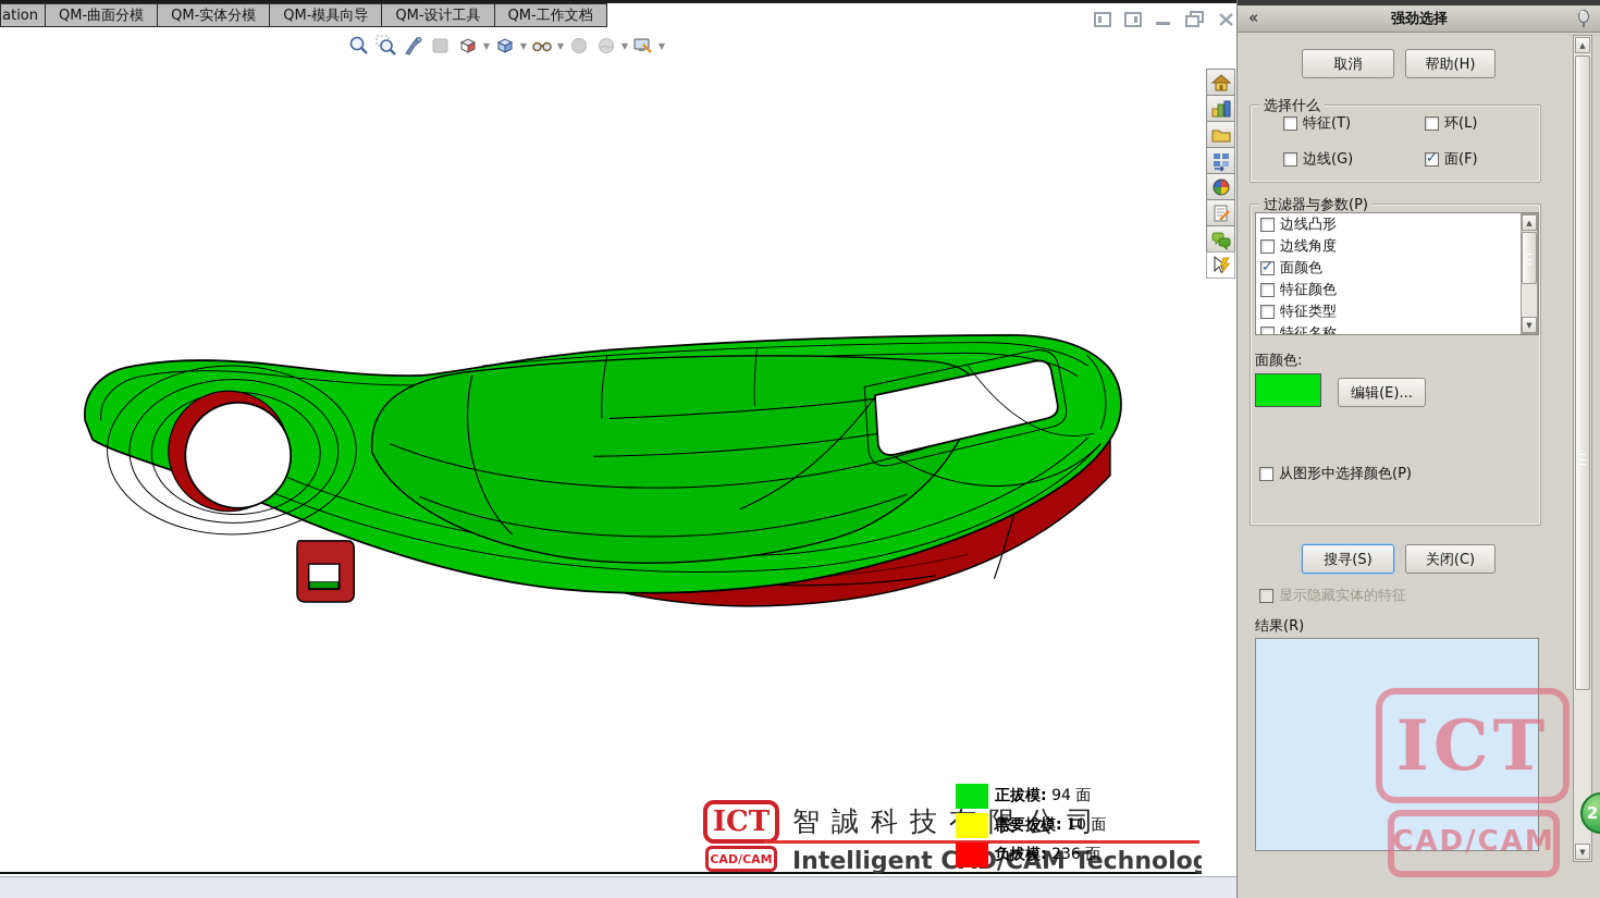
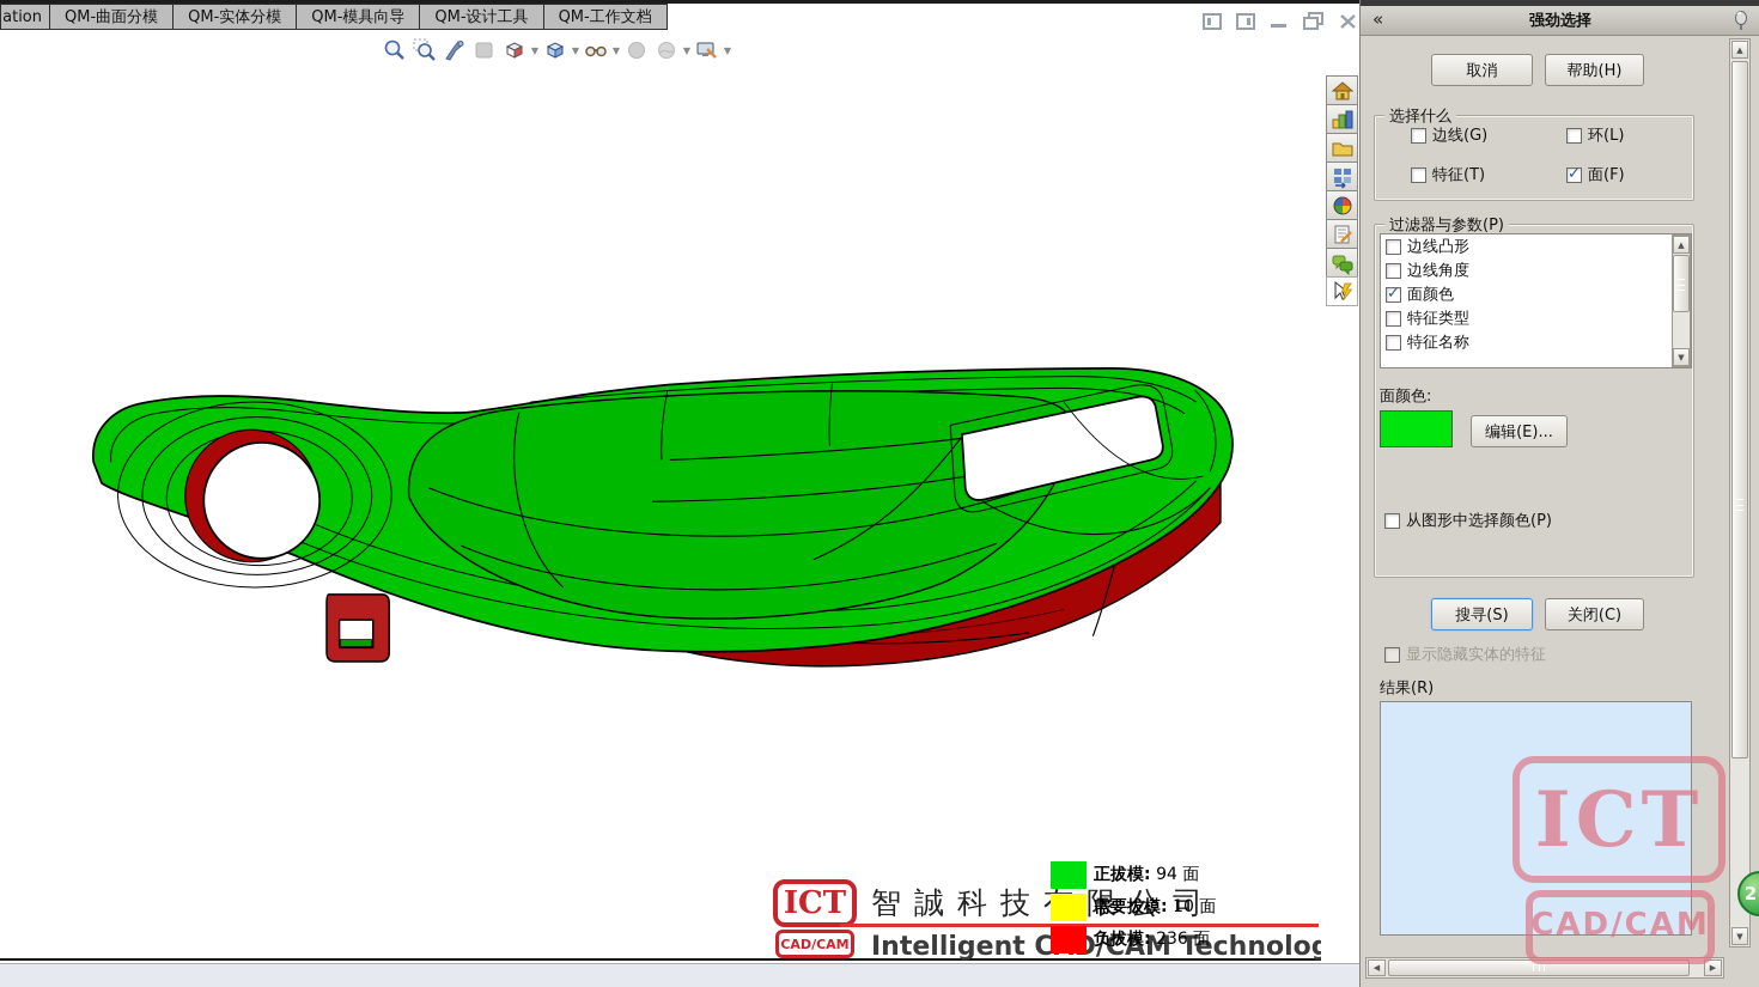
  ation
  QM-曲面分模
  QM-实体分模
  QM-模具向导
  QM-设计工具
  QM-工作文档
  ▼
  ▼
  ▼
  ▼
  ▼
  ICT
  CAD/CAM
  智誠科技限公司
  Intelligent C/CAM Technolo
  正拔模: 94 面
  需要拔模: 10 面
  负拔模: 236 面
  «
  强劲选择
  取消
  帮助(H)
  选择什么
- 特征(T)
+ 边线(G)
  环(L)
- 边线(G)
+ 特征(T)
  面(F)
  过滤器与参数(P)
  边线凸形
  边线角度
  面颜色
- 特征颜色
  特征类型
  特征名称
  ▲
  ▼
  面颜色:
  编辑(E)...
  从图形中选择颜色(P)
  搜寻(S)
  关闭(C)
  显示隐藏实体的特征
  结果(R)
  ICT
  CAD/CAM
  ▲
  ▼
+ ◀
+ ▶
  2
